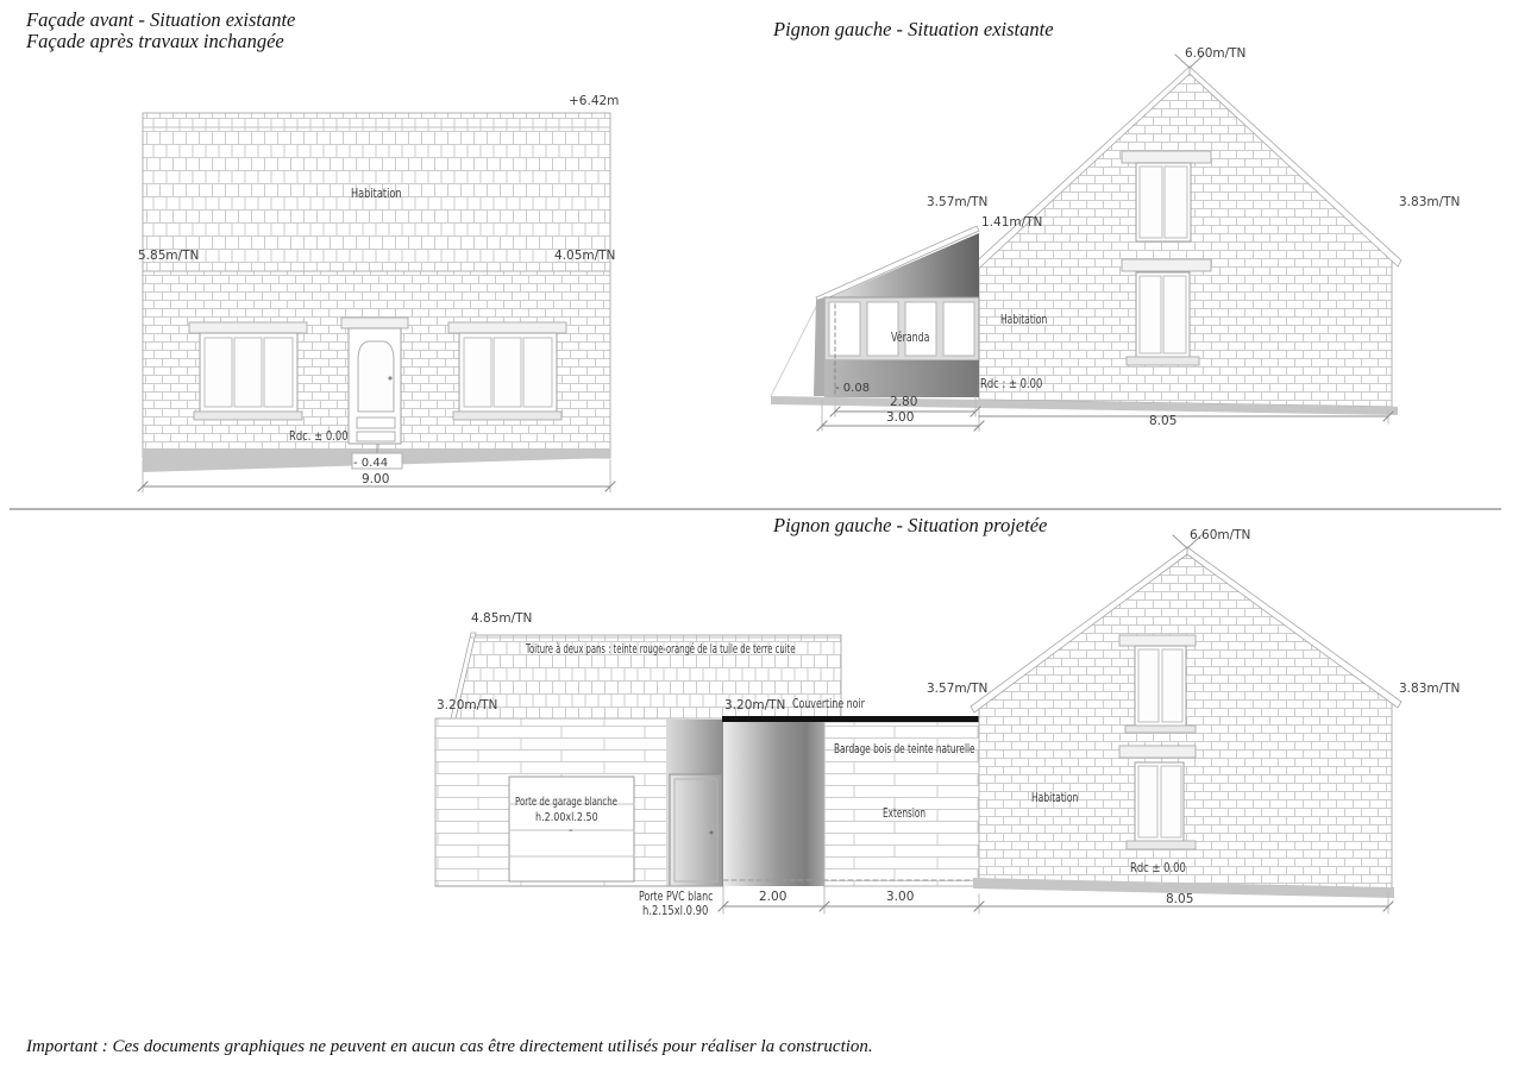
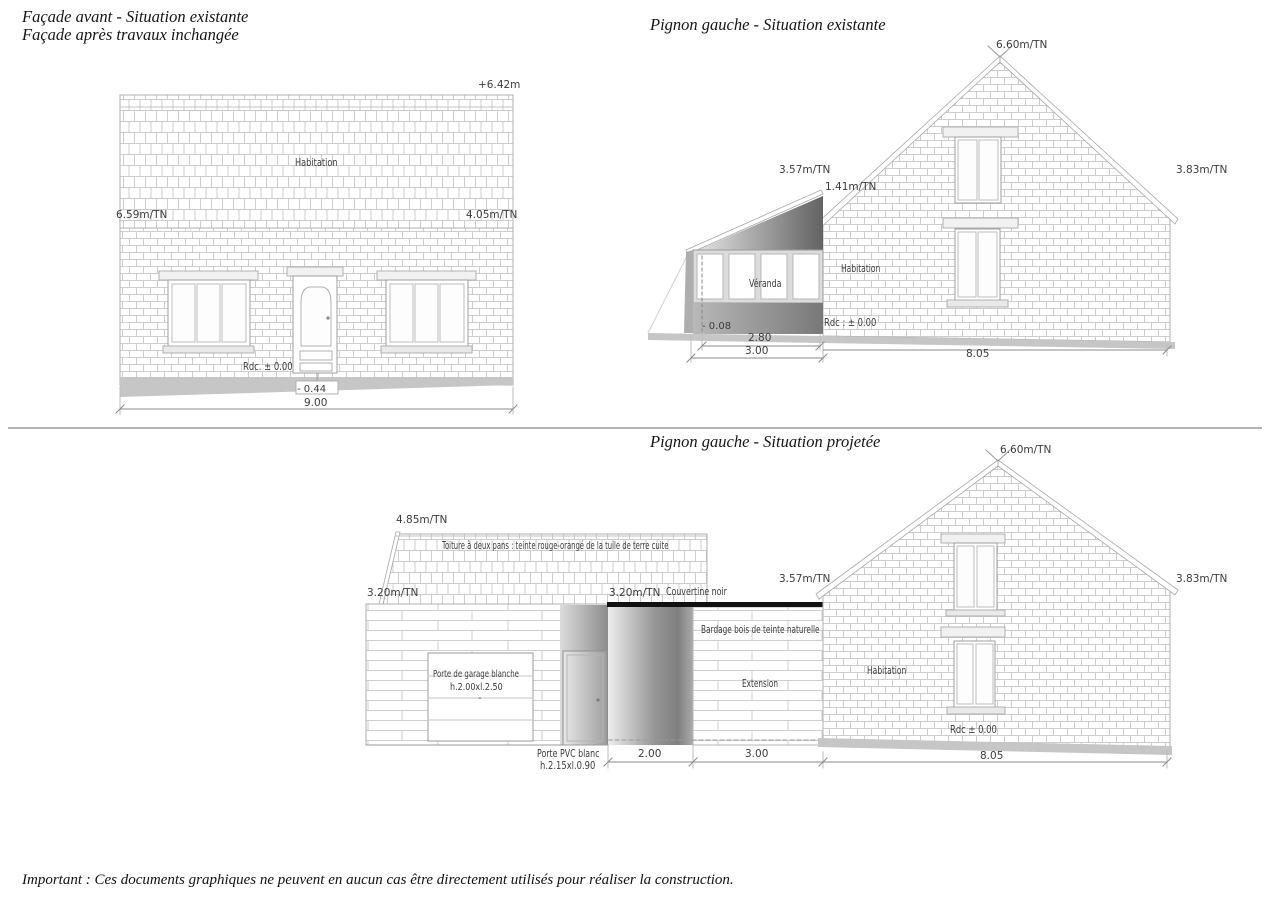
  Façade avant - Situation existante
  Façade après travaux inchangée
  +6.42m
  Habitation
- 5.85m/TN
+ 6.59m/TN
  4.05m/TN
  Rdc. ± 0.00
  - 0.44
  9.00
  Pignon gauche - Situation existante
  6.60m/TN
  3.57m/TN
  1.41m/TN
  3.83m/TN
  Habitation
  Véranda
  - 0.08
  Rdc : ± 0.00
  2.80
  3.00
  8.05
  Pignon gauche - Situation projetée
  6.60m/TN
  4.85m/TN
  Toiture à deux pans : teinte rouge-orangé de la tuile de terre cuite
  3.20m/TN
  3.20m/TN
  Couvertine noir
  3.57m/TN
  3.83m/TN
  Bardage bois de teinte naturelle
  Extension
  Habitation
  Porte de garage blanche
  h.2.00xl.2.50
  -
  Porte PVC blanc
  h.2.15xl.0.90
  Rdc ± 0.00
  2.00
  3.00
  8.05
  Important : Ces documents graphiques ne peuvent en aucun cas être directement utilisés pour réaliser la construction.
